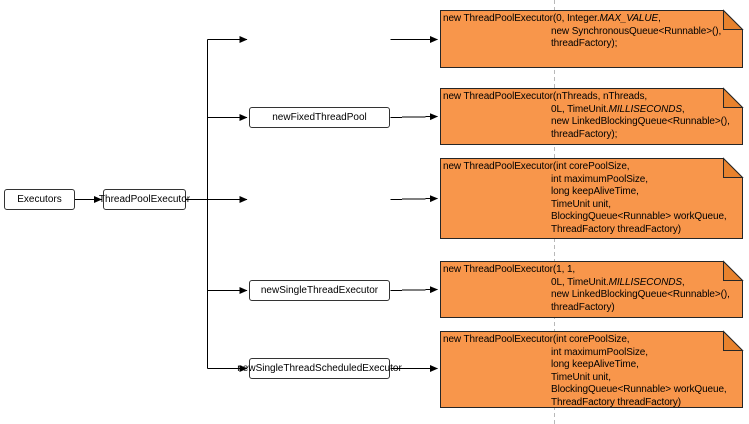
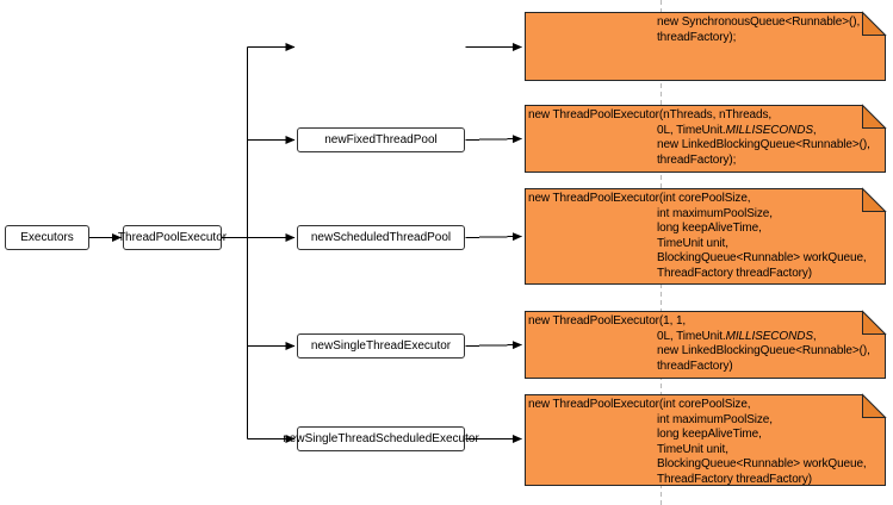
  Executors
  ThreadPoolExecutor
  newFixedThreadPool
+ newScheduledThreadPool
  newSingleThreadExecutor
  newSingleThreadScheduledExecutor
- new ThreadPoolExecutor(0, Integer.MAX_VALUE,
  new SynchronousQueue<Runnable>(),
  threadFactory);
  new ThreadPoolExecutor(nThreads, nThreads,
  0L, TimeUnit.MILLISECONDS,
  new LinkedBlockingQueue<Runnable>(),
  threadFactory);
  new ThreadPoolExecutor(int corePoolSize,
  int maximumPoolSize,
  long keepAliveTime,
  TimeUnit unit,
  BlockingQueue<Runnable> workQueue,
  ThreadFactory threadFactory)
  new ThreadPoolExecutor(1, 1,
  0L, TimeUnit.MILLISECONDS,
  new LinkedBlockingQueue<Runnable>(),
  threadFactory)
  new ThreadPoolExecutor(int corePoolSize,
  int maximumPoolSize,
  long keepAliveTime,
  TimeUnit unit,
  BlockingQueue<Runnable> workQueue,
  ThreadFactory threadFactory)
